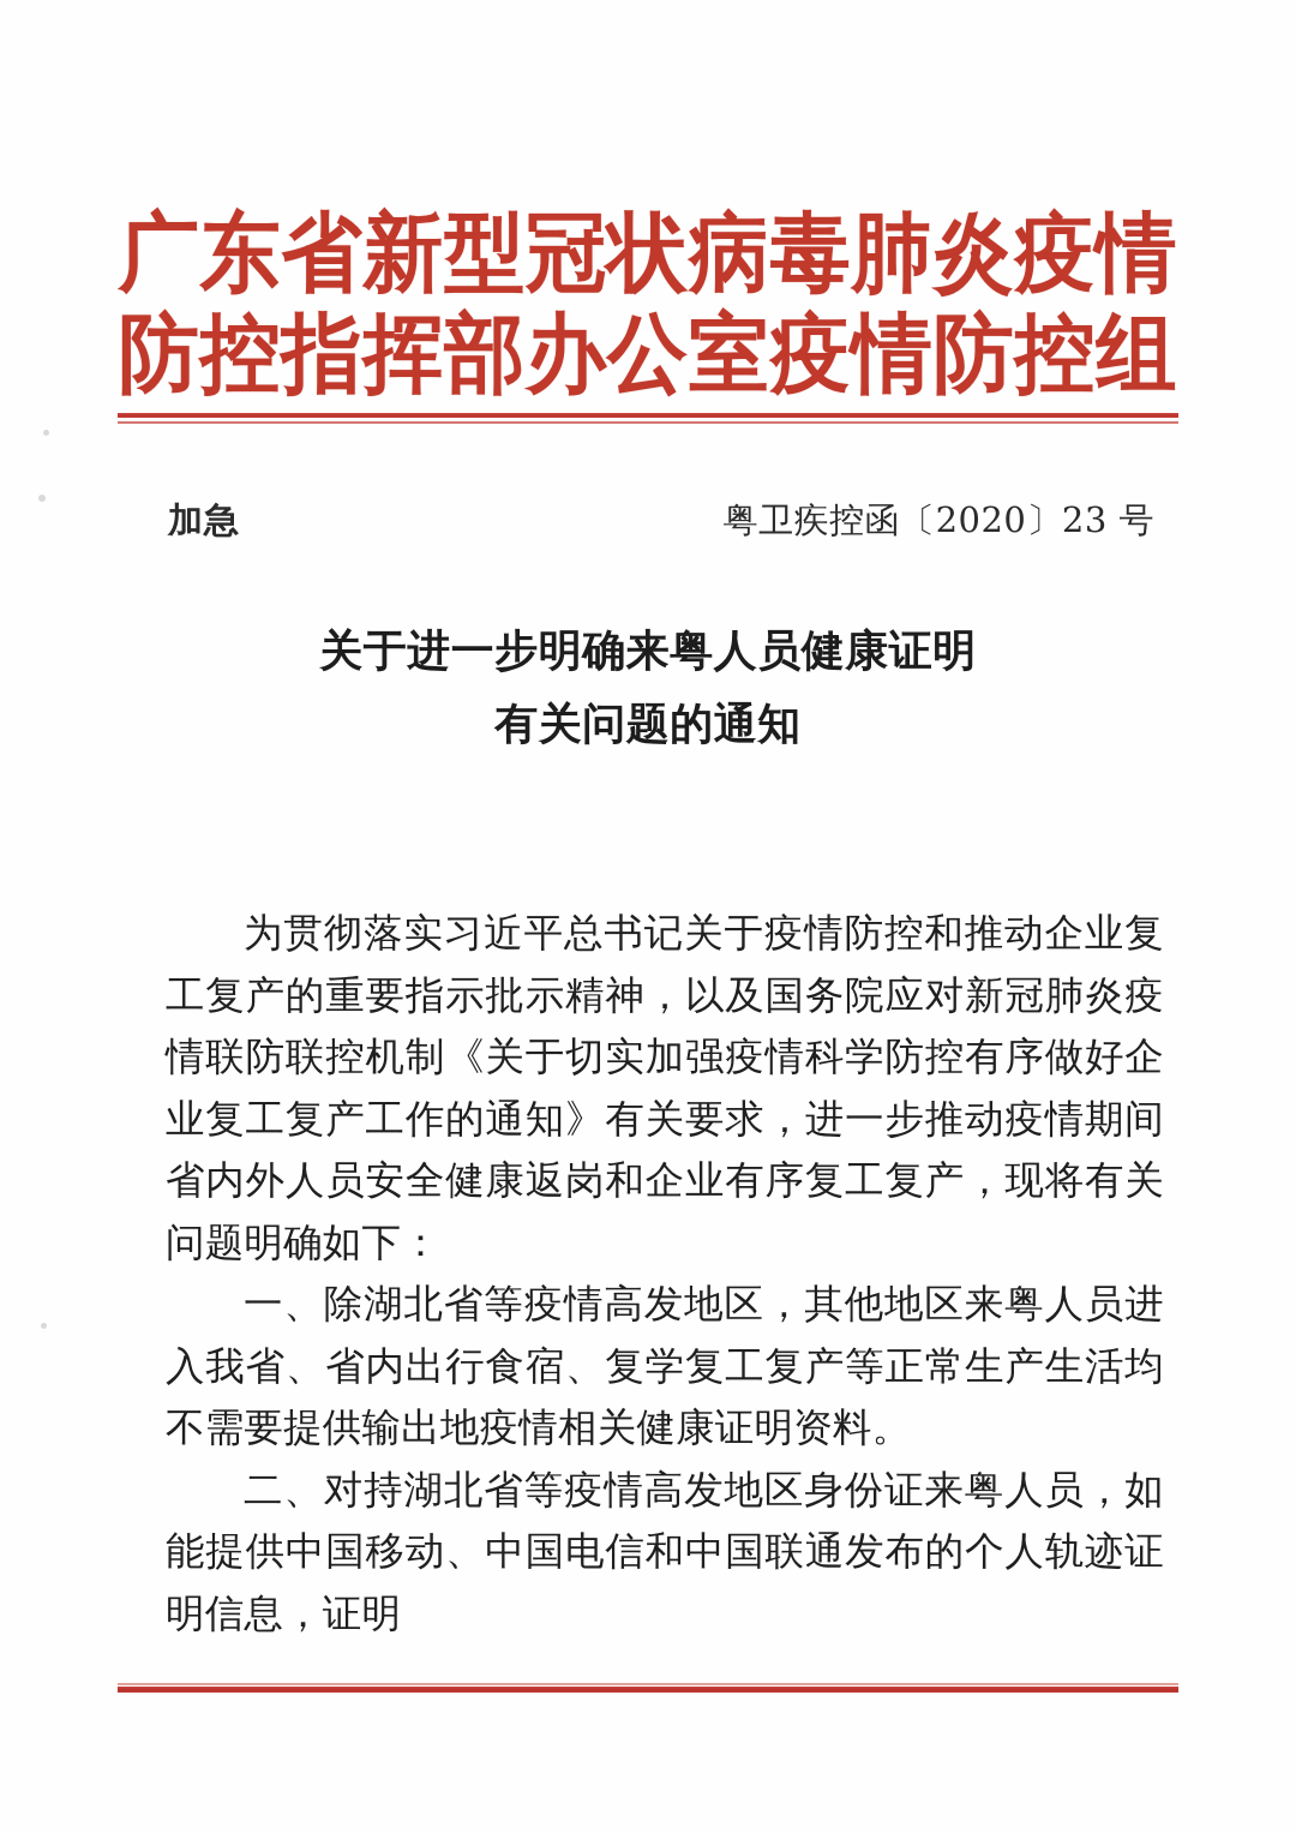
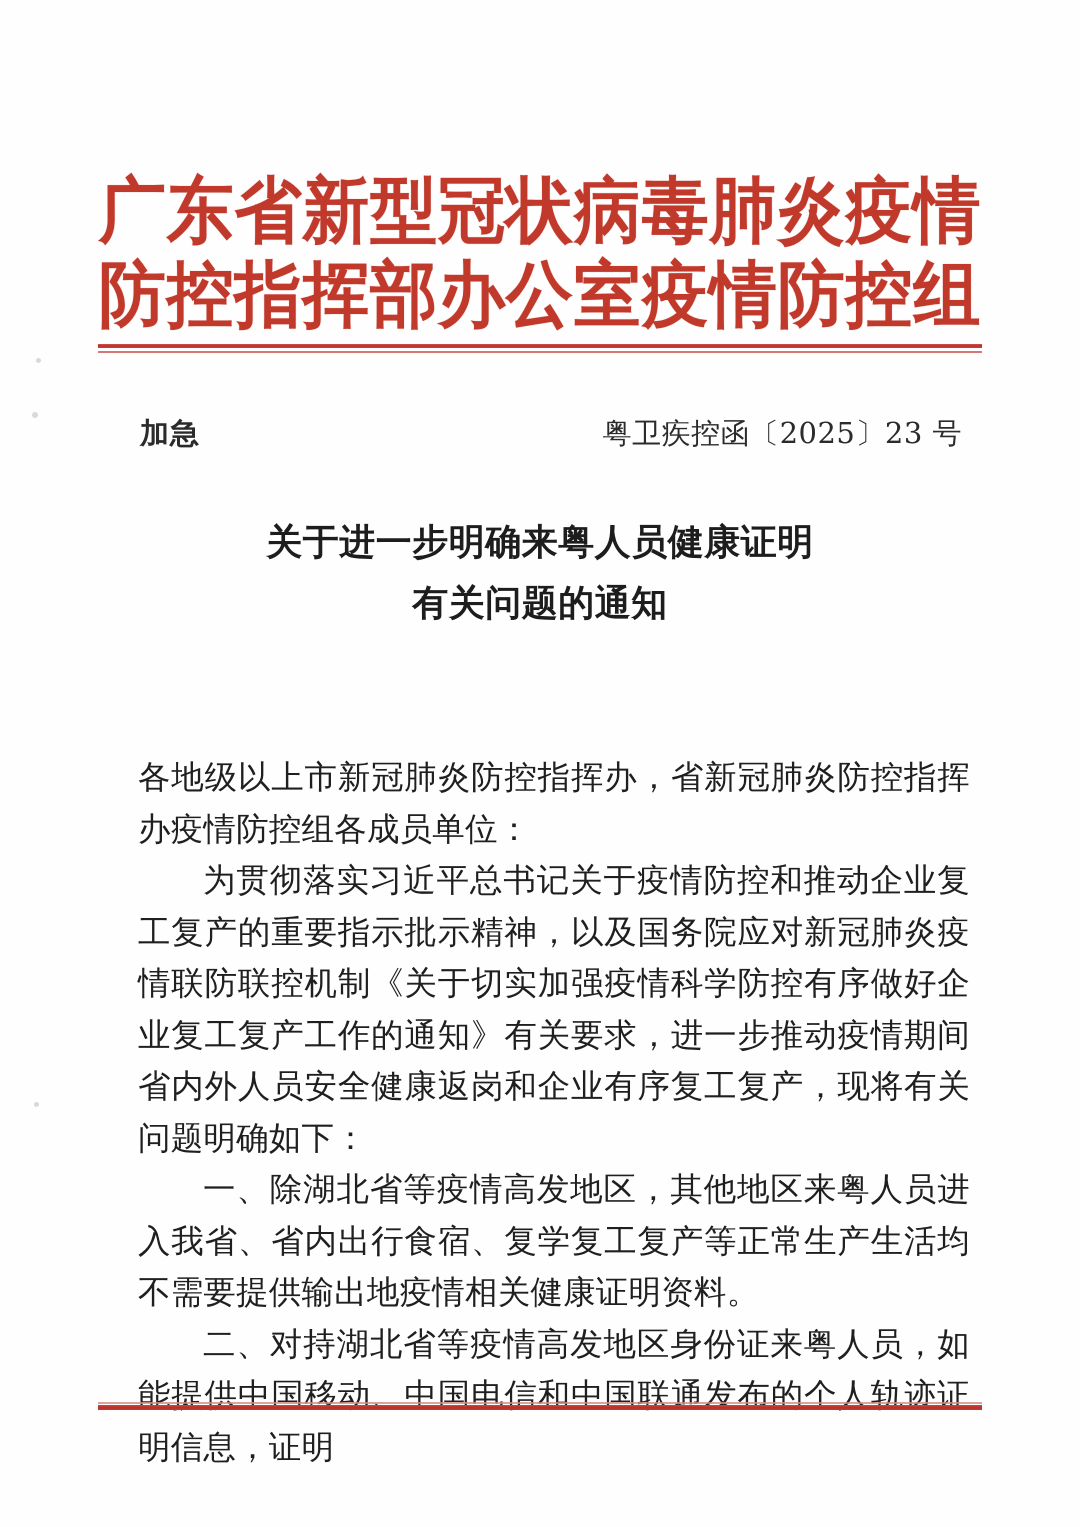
  广东省新型冠状病毒肺炎疫情
  防控指挥部办公室疫情防控组
  加急
- 粤卫疾控函〔2020〕23 号
+ 粤卫疾控函〔2025〕23 号
  关于进一步明确来粤人员健康证明
  有关问题的通知
+ 各地级以上市新冠肺炎防控指挥办，省新冠肺炎防控指挥办疫情防控组各成员单位：
  为贯彻落实习近平总书记关于疫情防控和推动企业复工复产的重要指示批示精神，以及国务院应对新冠肺炎疫情联防联控机制《关于切实加强疫情科学防控有序做好企业复工复产工作的通知》有关要求，进一步推动疫情期间省内外人员安全健康返岗和企业有序复工复产，现将有关问题明确如下：
  一、除湖北省等疫情高发地区，其他地区来粤人员进入我省、省内出行食宿、复学复工复产等正常生产生活均不需要提供输出地疫情相关健康证明资料。
  二、对持湖北省等疫情高发地区身份证来粤人员，如能提供中国移动、中国电信和中国联通发布的个人轨迹证明信息，证明
